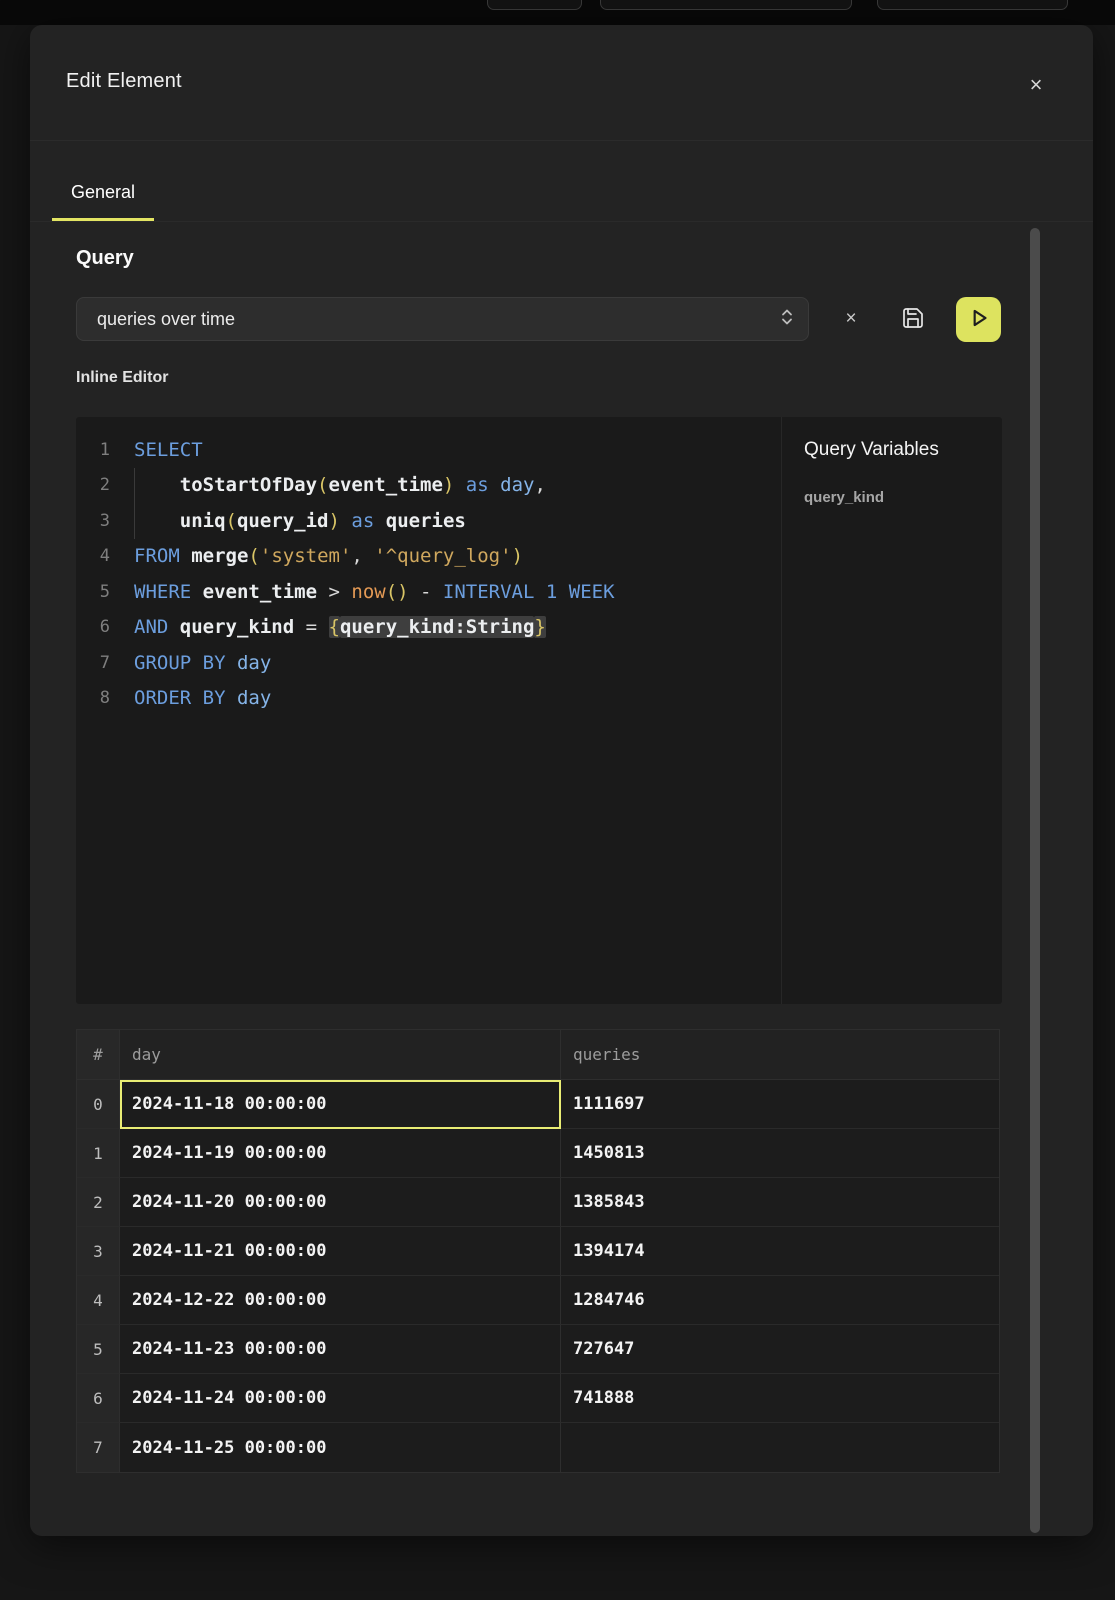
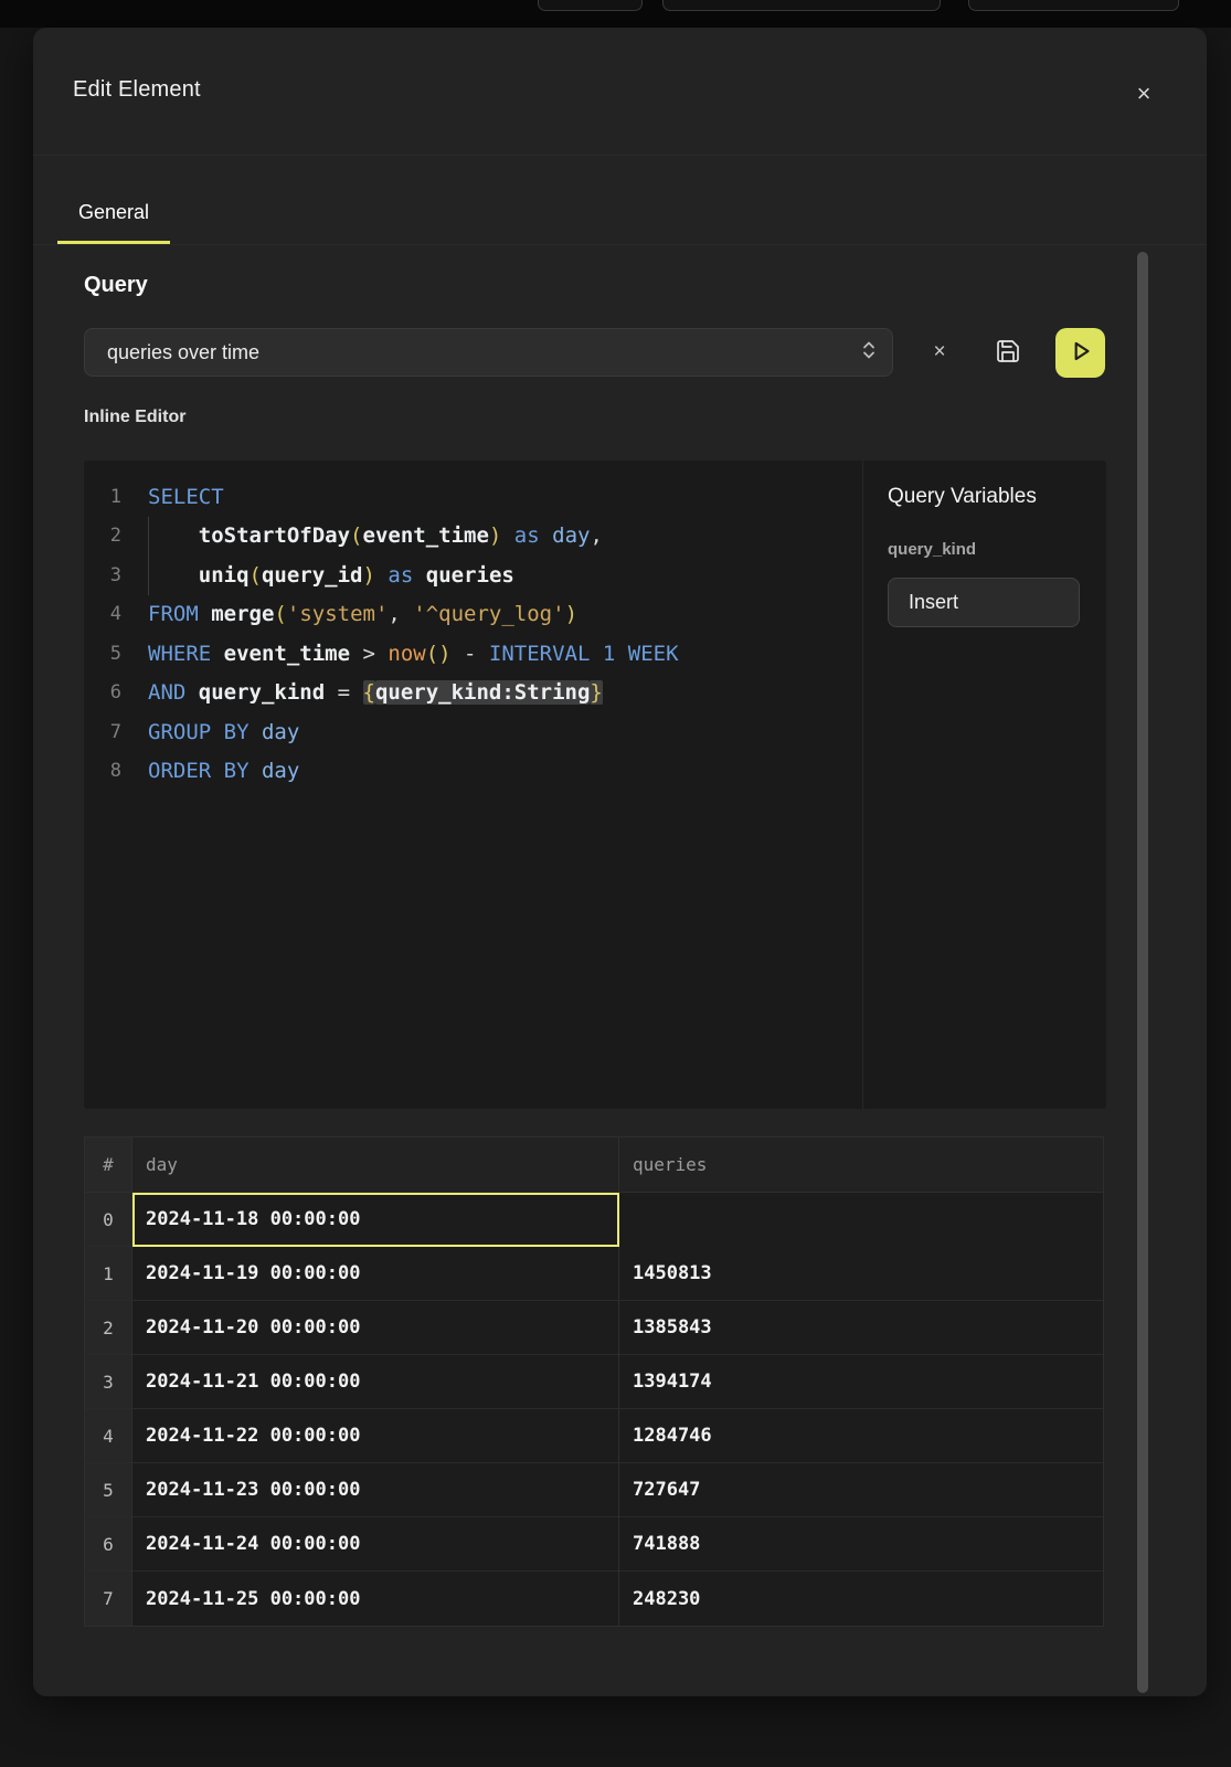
  Edit Element
  ×
  General
  Query
  queries over time
  ×
  Inline Editor
  1
  SELECT
  2
  toStartOfDay(event_time) as day,
  3
  uniq(query_id) as queries
  4
  FROM merge('system', '^query_log')
  5
  WHERE event_time > now() - INTERVAL 1 WEEK
  6
  AND query_kind = {query_kind:String}
  7
  GROUP BY day
  8
  ORDER BY day
  Query Variables
  query_kind
+ Insert
  #
  day
  queries
  0
  2024-11-18 00:00:00
- 1111697
  1
  2024-11-19 00:00:00
  1450813
  2
  2024-11-20 00:00:00
  1385843
  3
  2024-11-21 00:00:00
  1394174
  4
- 2024-12-22 00:00:00
+ 2024-11-22 00:00:00
  1284746
  5
  2024-11-23 00:00:00
  727647
  6
  2024-11-24 00:00:00
  741888
  7
  2024-11-25 00:00:00
+ 248230
